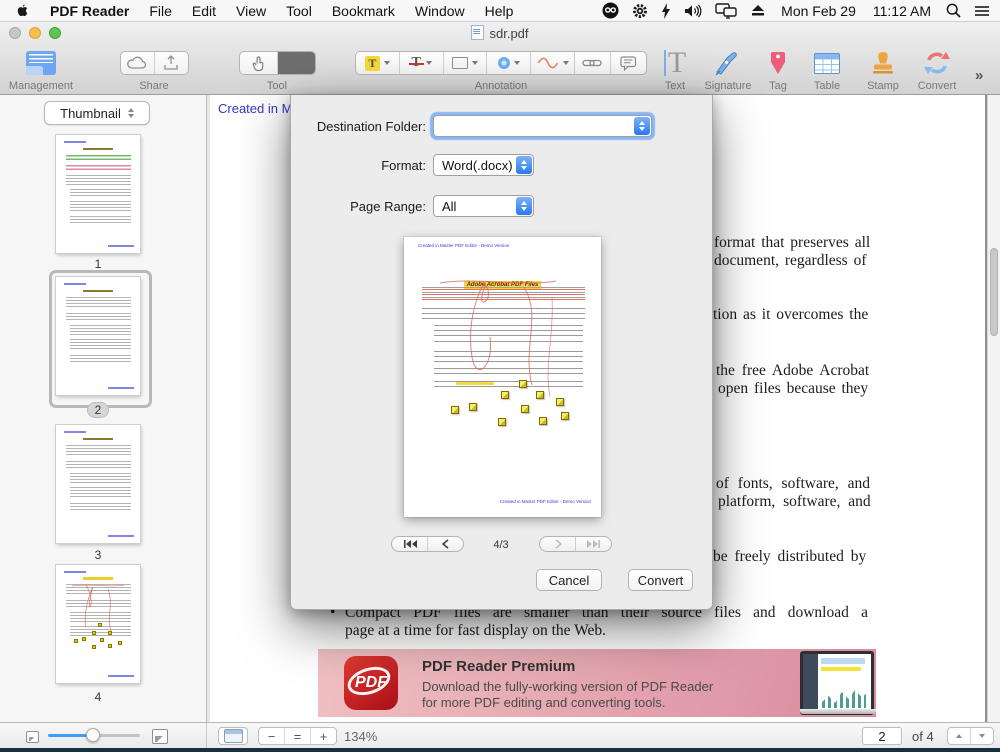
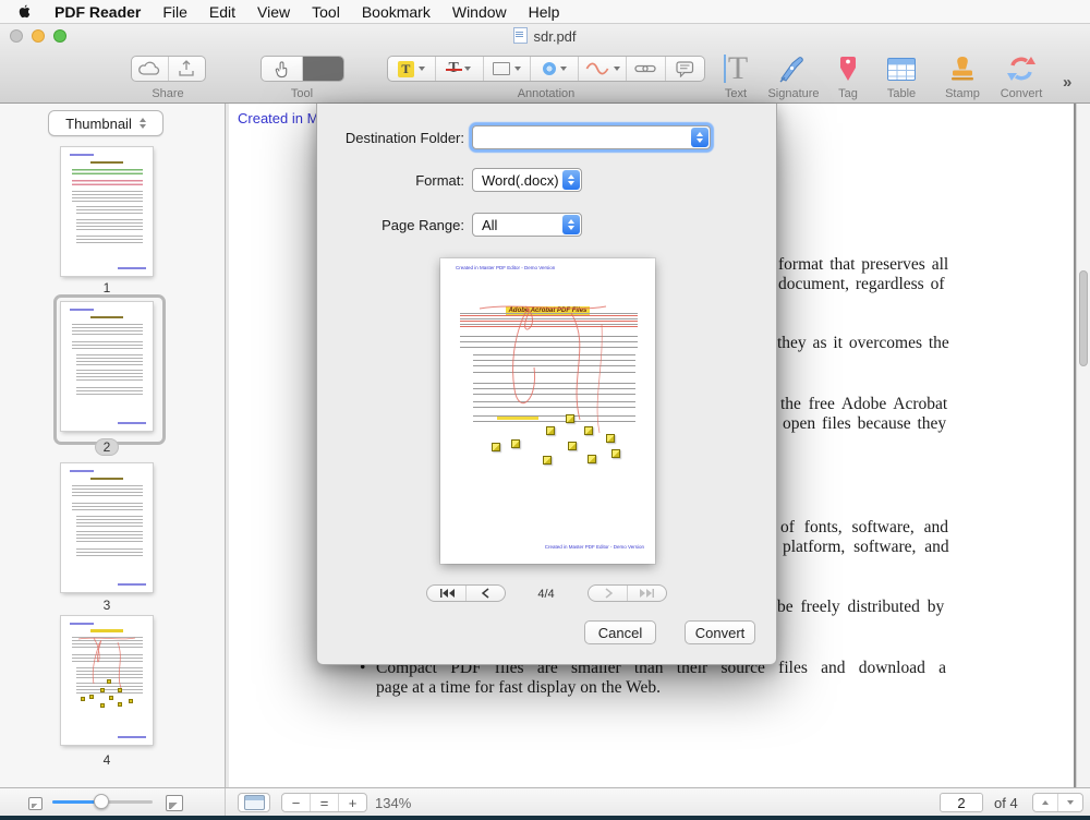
  PDF Reader
  File
  Edit
  View
  Tool
  Bookmark
  Window
  Help
- Mon Feb 29
- 11:12 AM
  sdr.pdf
- Management
  Share
  Tool
  T
  T
  Annotation
  T
  Text
  Signature
  Tag
  Table
  Stamp
  Convert
  »
  Thumbnail
  1
  2
  3
  4
  Created in M
  format that preserves all
  document, regardless of
- tion as it overcomes the
+ they as it overcomes the
  the free Adobe Acrobat
  open files because they
  of fonts, software, and
  platform, software, and
  be freely distributed by
  •
  Compact PDF files are smaller than their source files and download a
  page at a time for fast display on the Web.
- PDF
- PDF Reader Premium
- Download the fully-working version of PDF Reader
- for more PDF editing and converting tools.
  Destination Folder:
  Format:
  Word(.docx)
  Page Range:
  All
- 4/3
+ 4/4
  Cancel
  Convert
  −
  =
  +
  134%
  2
  of 4
